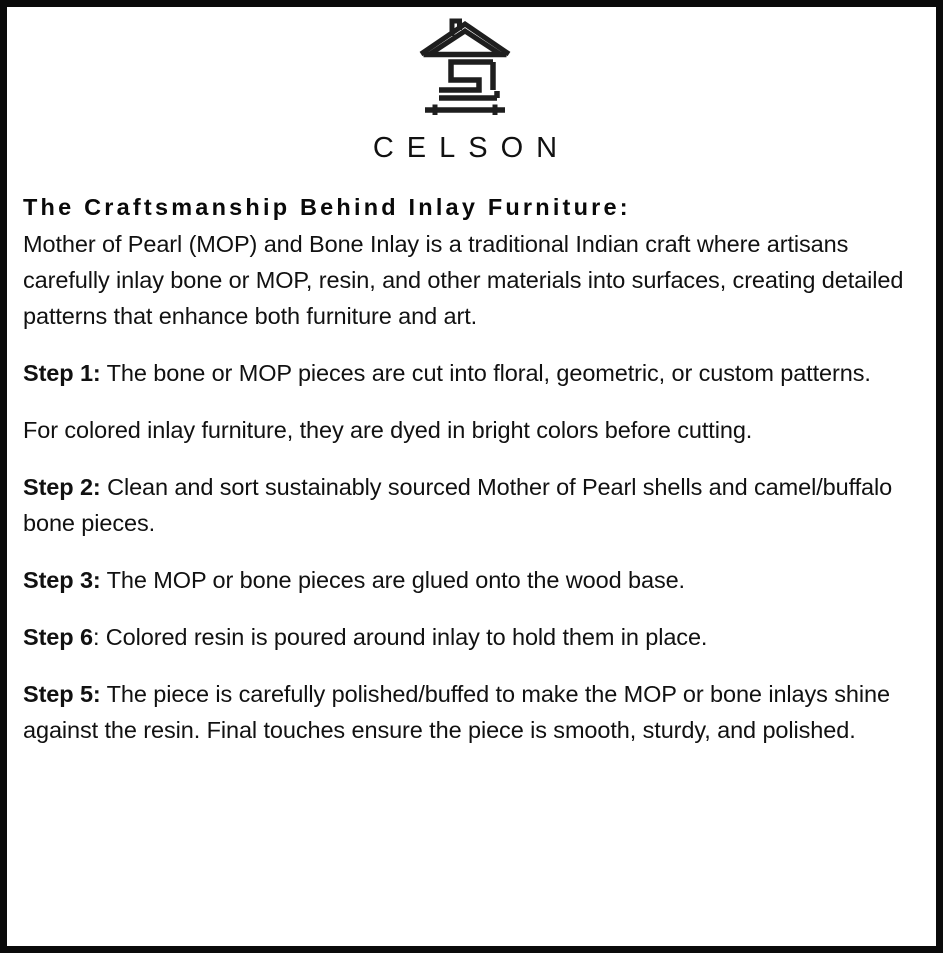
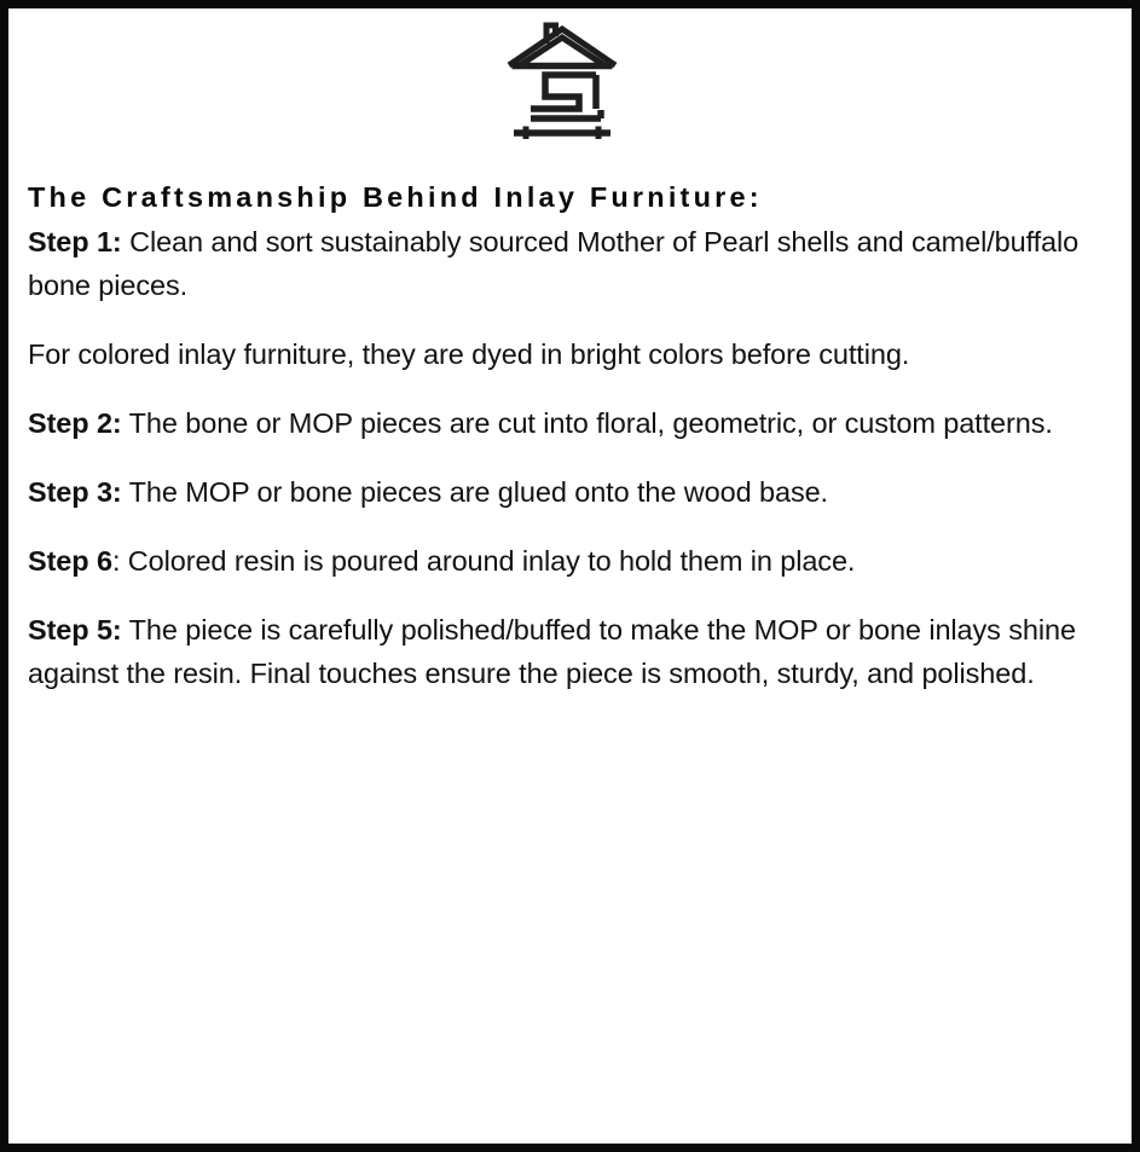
- CELSON
  The Craftsmanship Behind Inlay Furniture:
- Mother of Pearl (MOP) and Bone Inlay is a traditional Indian craft where artisans carefully inlay bone or MOP, resin, and other materials into surfaces, creating detailed patterns that enhance both furniture and art.
- Step 1: The bone or MOP pieces are cut into floral, geometric, or custom patterns.
+ Step 1: Clean and sort sustainably sourced Mother of Pearl shells and camel/buffalo bone pieces.
  For colored inlay furniture, they are dyed in bright colors before cutting.
- Step 2: Clean and sort sustainably sourced Mother of Pearl shells and camel/buffalo bone pieces.
+ Step 2: The bone or MOP pieces are cut into floral, geometric, or custom patterns.
  Step 3: The MOP or bone pieces are glued onto the wood base.
  Step 6: Colored resin is poured around inlay to hold them in place.
  Step 5: The piece is carefully polished/buffed to make the MOP or bone inlays shine against the resin. Final touches ensure the piece is smooth, sturdy, and polished.
